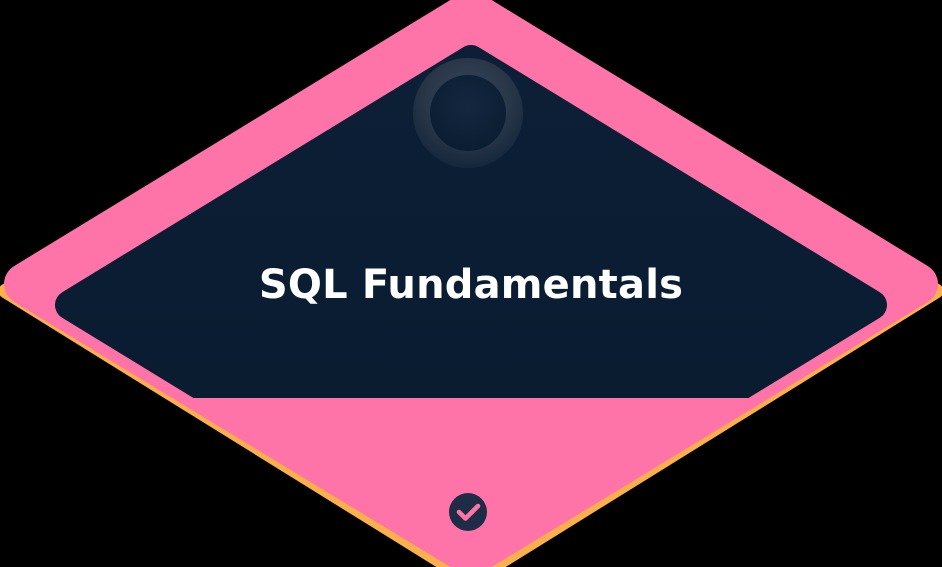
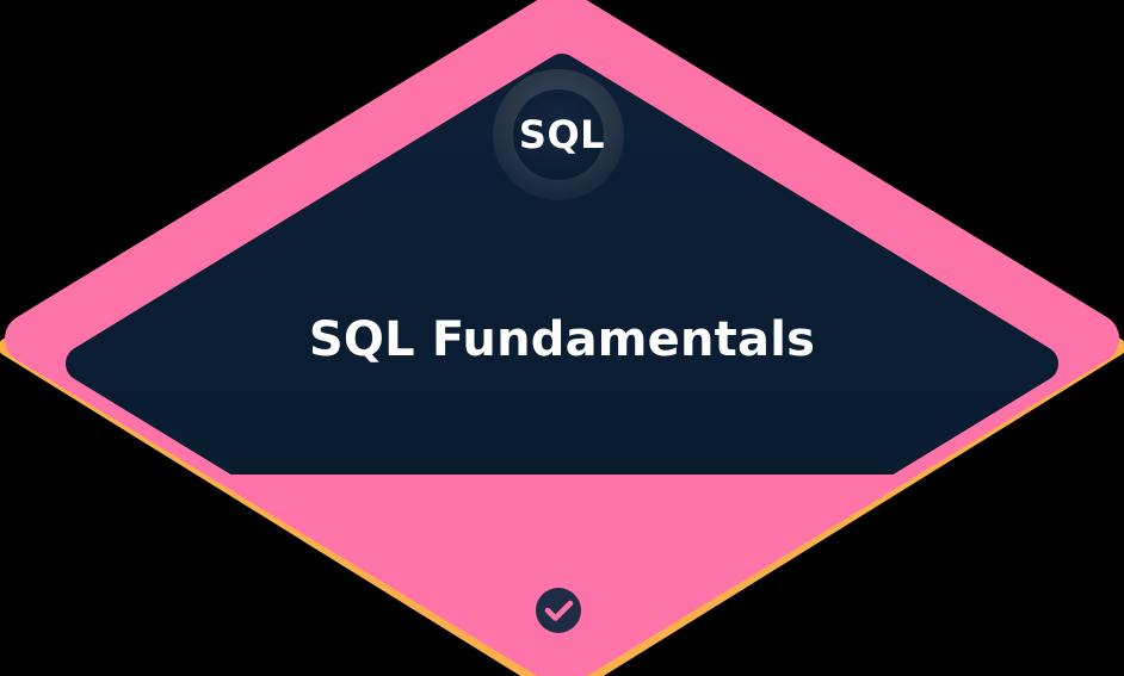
+ SQL
  SQL Fundamentals
